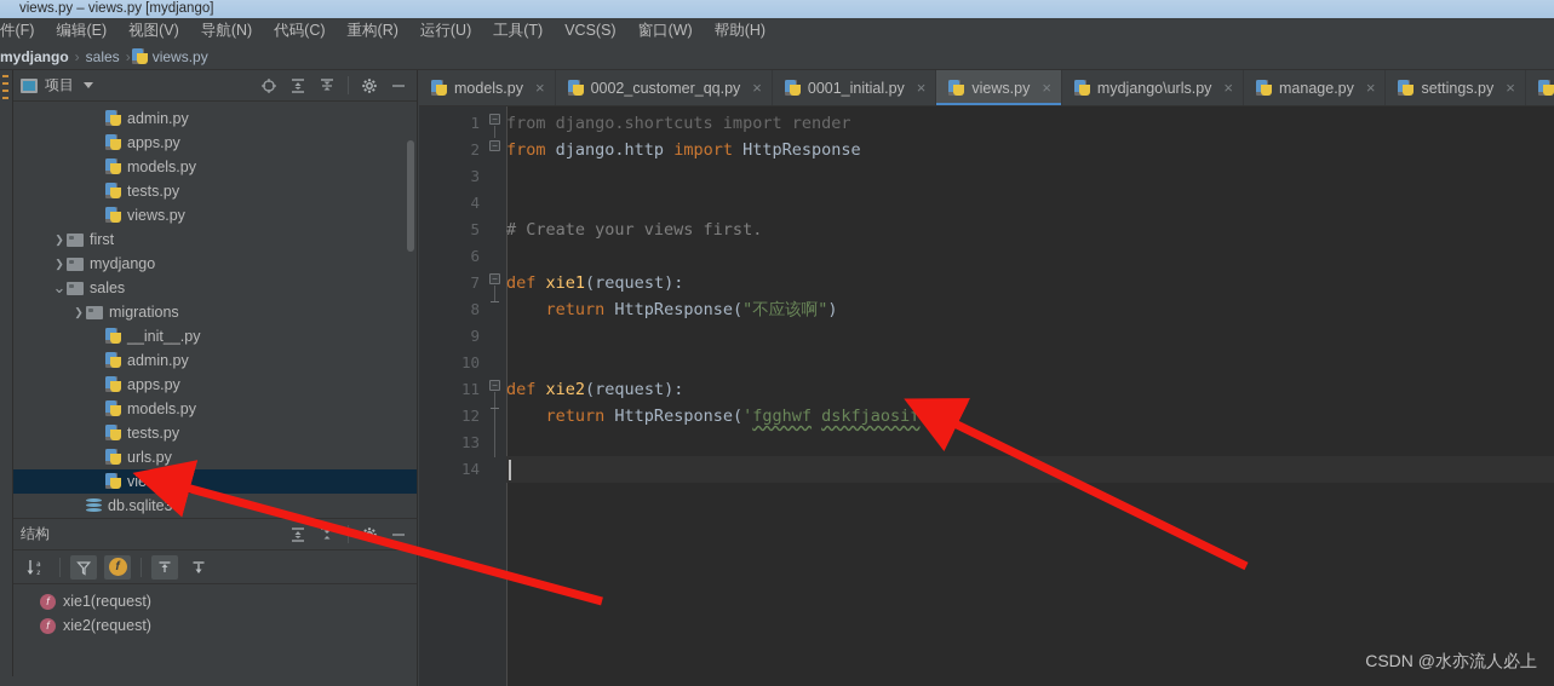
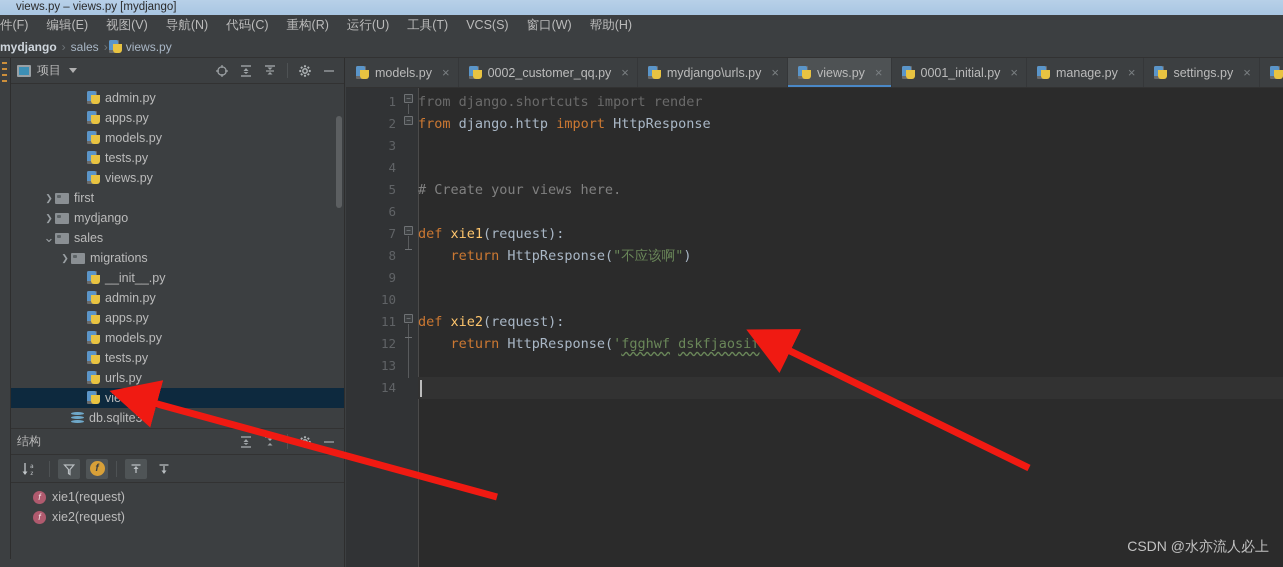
  views.py – views.py [mydjango]
  件(F)
  编辑(E)
  视图(V)
  导航(N)
  代码(C)
  重构(R)
  运行(U)
  工具(T)
  VCS(S)
  窗口(W)
  帮助(H)
  mydjango
  ›
  sales
  ›
  views.py
  项目
  admin.py
  apps.py
  models.py
  tests.py
  views.py
  ❯
  first
  ❯
  mydjango
  ⌄
  sales
  ❯
  migrations
  __init__.py
  admin.py
  apps.py
  models.py
  tests.py
  urls.py
  views.py
  db.sqlite3
  结构
  f
  f
  xie1(request)
  f
  xie2(request)
  models.py
  ×
  0002_customer_qq.py
  ×
- 0001_initial.py
+ mydjango\urls.py
  ×
  views.py
  ×
- mydjango\urls.py
+ 0001_initial.py
  ×
  manage.py
  ×
  settings.py
  ×
  1
  2
  3
  4
  5
  6
  7
  8
  9
  10
  11
  12
  13
  14
  −
  −
  −
  −
  from django.shortcuts import render
  from django.http import HttpResponse
- # Create your views first.
+ # Create your views here.
  def xie1(request):
  return HttpResponse("不应该啊")
  def xie2(request):
  return HttpResponse('fgghwf dskfjaosif
  CSDN @水亦流人必上
